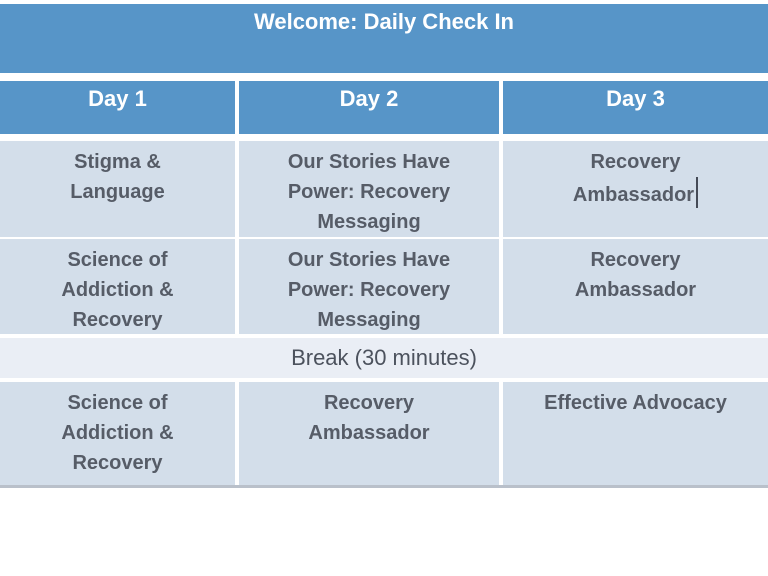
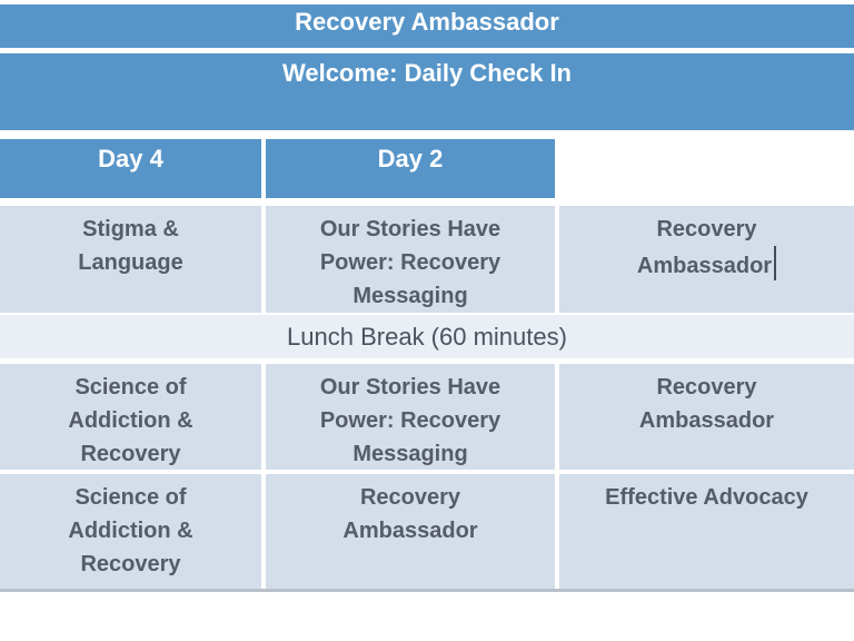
+ Recovery Ambassador
  Welcome: Daily Check In
- Day 1
+ Day 4
  Day 2
- Day 3
  Stigma &
  Language
  Our Stories Have
  Power: Recovery
  Messaging
  Recovery
  Ambassador
+ Lunch Break (60 minutes)
  Science of
  Addiction &
  Recovery
  Our Stories Have
  Power: Recovery
  Messaging
  Recovery
  Ambassador
- Break (30 minutes)
  Science of
  Addiction &
  Recovery
  Recovery
  Ambassador
  Effective Advocacy
